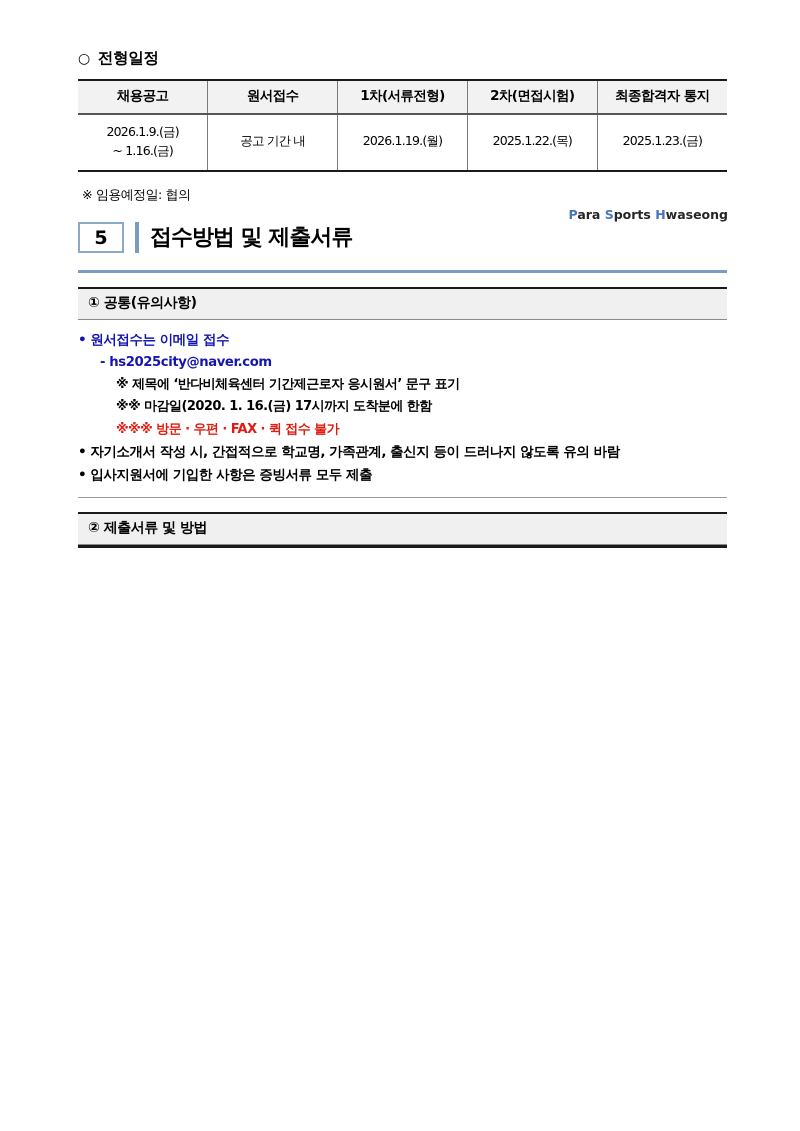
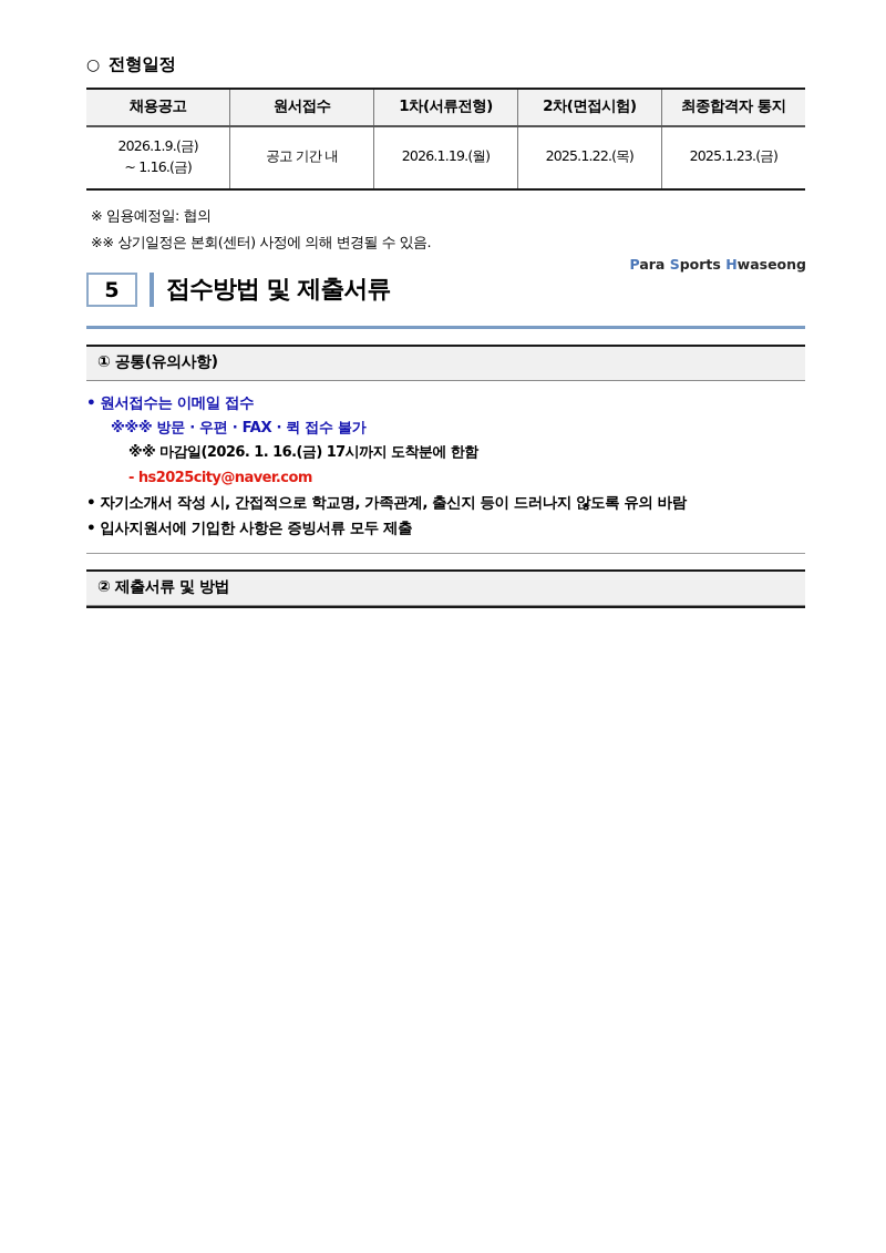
  ○
  전형일정
  채용공고	원서접수	1차(서류전형)	2차(면접시험)	최종합격자 통지
  2026.1.9.(금) ~ 1.16.(금)	공고 기간 내	2026.1.19.(월)	2025.1.22.(목)	2025.1.23.(금)
  ※ 임용예정일: 협의
+ ※※ 상기일정은 본회(센터) 사정에 의해 변경될 수 있음.
  Para Sports Hwaseong
  5
  접수방법 및 제출서류
  ① 공통(유의사항)
  • 원서접수는 이메일 접수
- - hs2025city@naver.com
+ ※※※ 방문 · 우편 · FAX · 퀵 접수 불가
- ※ 제목에 ‘반다비체육센터 기간제근로자 응시원서’ 문구 표기
- ※※ 마감일(2020. 1. 16.(금) 17시까지 도착분에 한함
+ ※※ 마감일(2026. 1. 16.(금) 17시까지 도착분에 한함
- ※※※ 방문 · 우편 · FAX · 퀵 접수 불가
+ - hs2025city@naver.com
  • 자기소개서 작성 시, 간접적으로 학교명, 가족관계, 출신지 등이 드러나지 않도록 유의 바람
  • 입사지원서에 기입한 사항은 증빙서류 모두 제출
  ② 제출서류 및 방법
